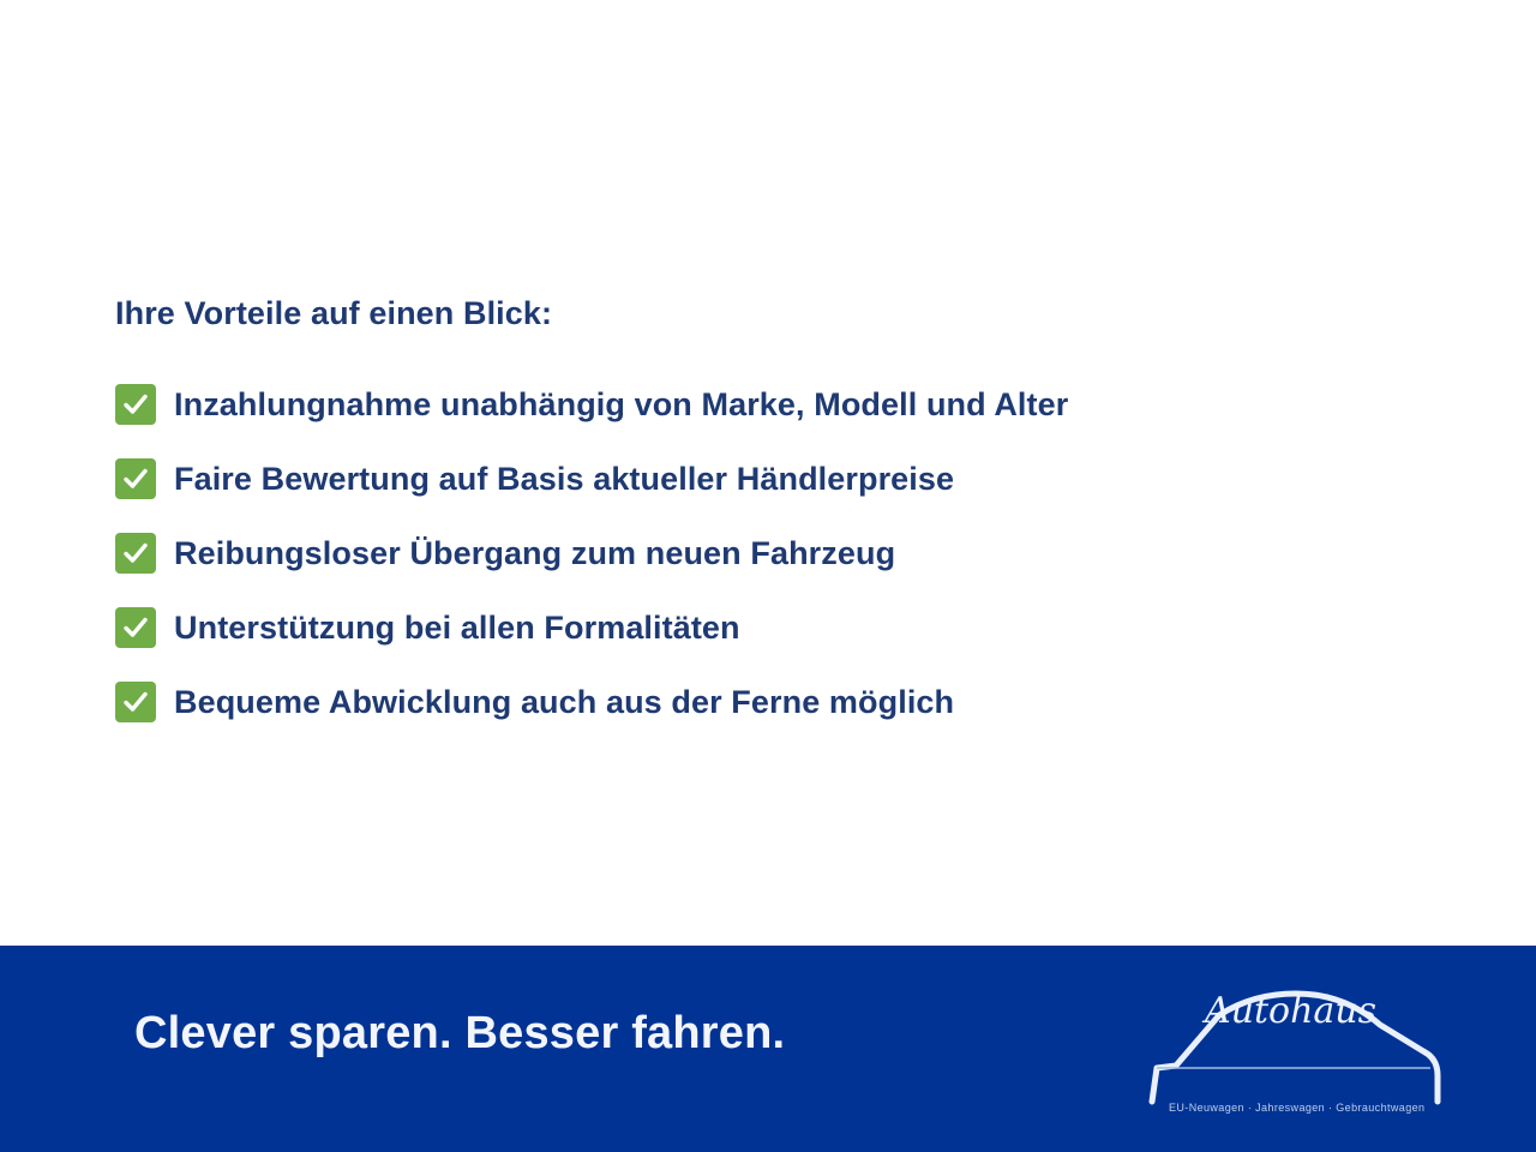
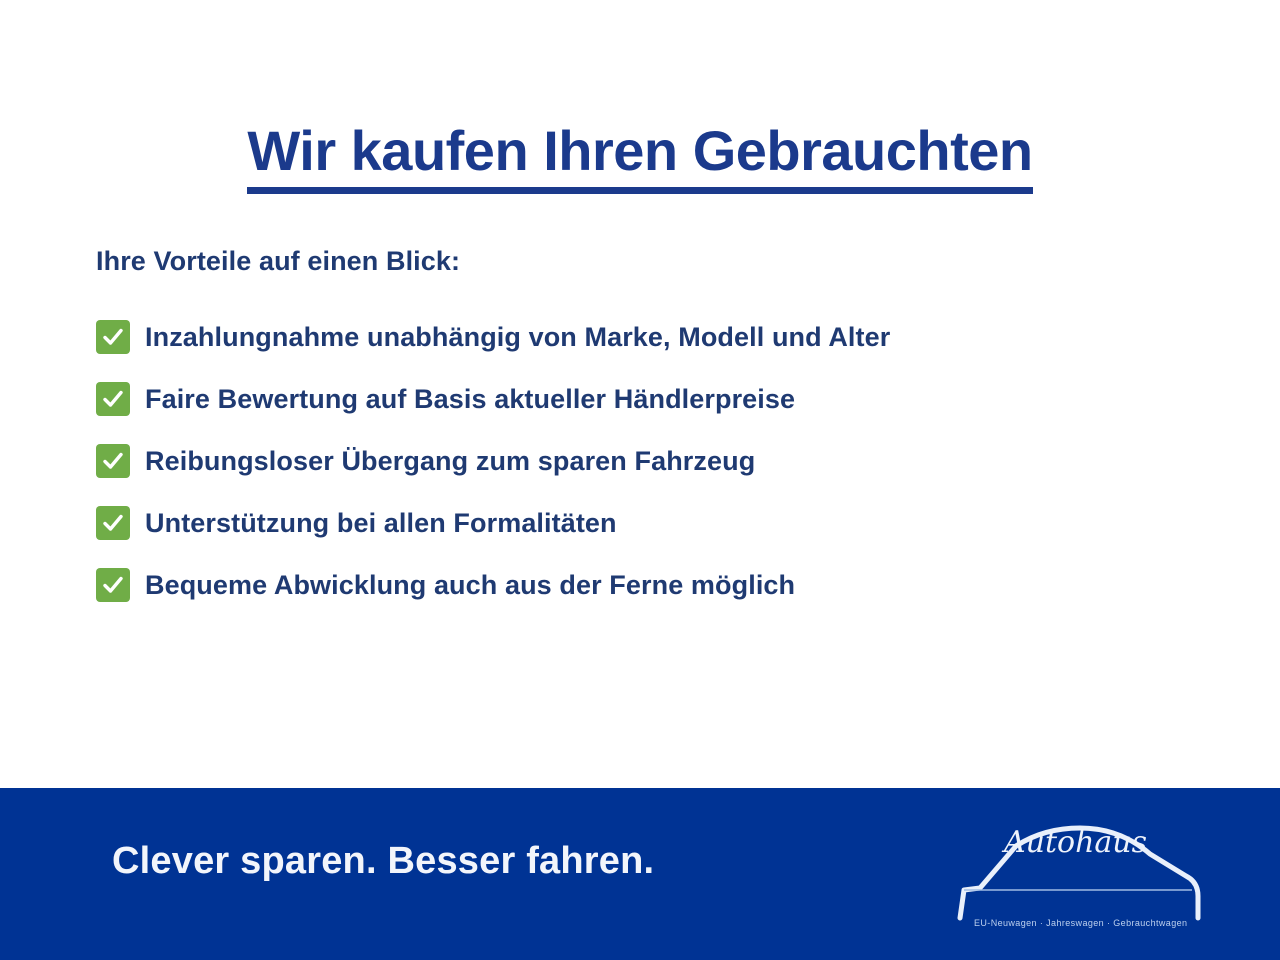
+ Wir kaufen Ihren Gebrauchten
  Ihre Vorteile auf einen Blick:
  Inzahlungnahme unabhängig von Marke, Modell und Alter
  Faire Bewertung auf Basis aktueller Händlerpreise
- Reibungsloser Übergang zum neuen Fahrzeug
+ Reibungsloser Übergang zum sparen Fahrzeug
  Unterstützung bei allen Formalitäten
  Bequeme Abwicklung auch aus der Ferne möglich
  Clever sparen. Besser fahren.
  Autohaus
  EU-Neuwagen · Jahreswagen · Gebrauchtwagen
